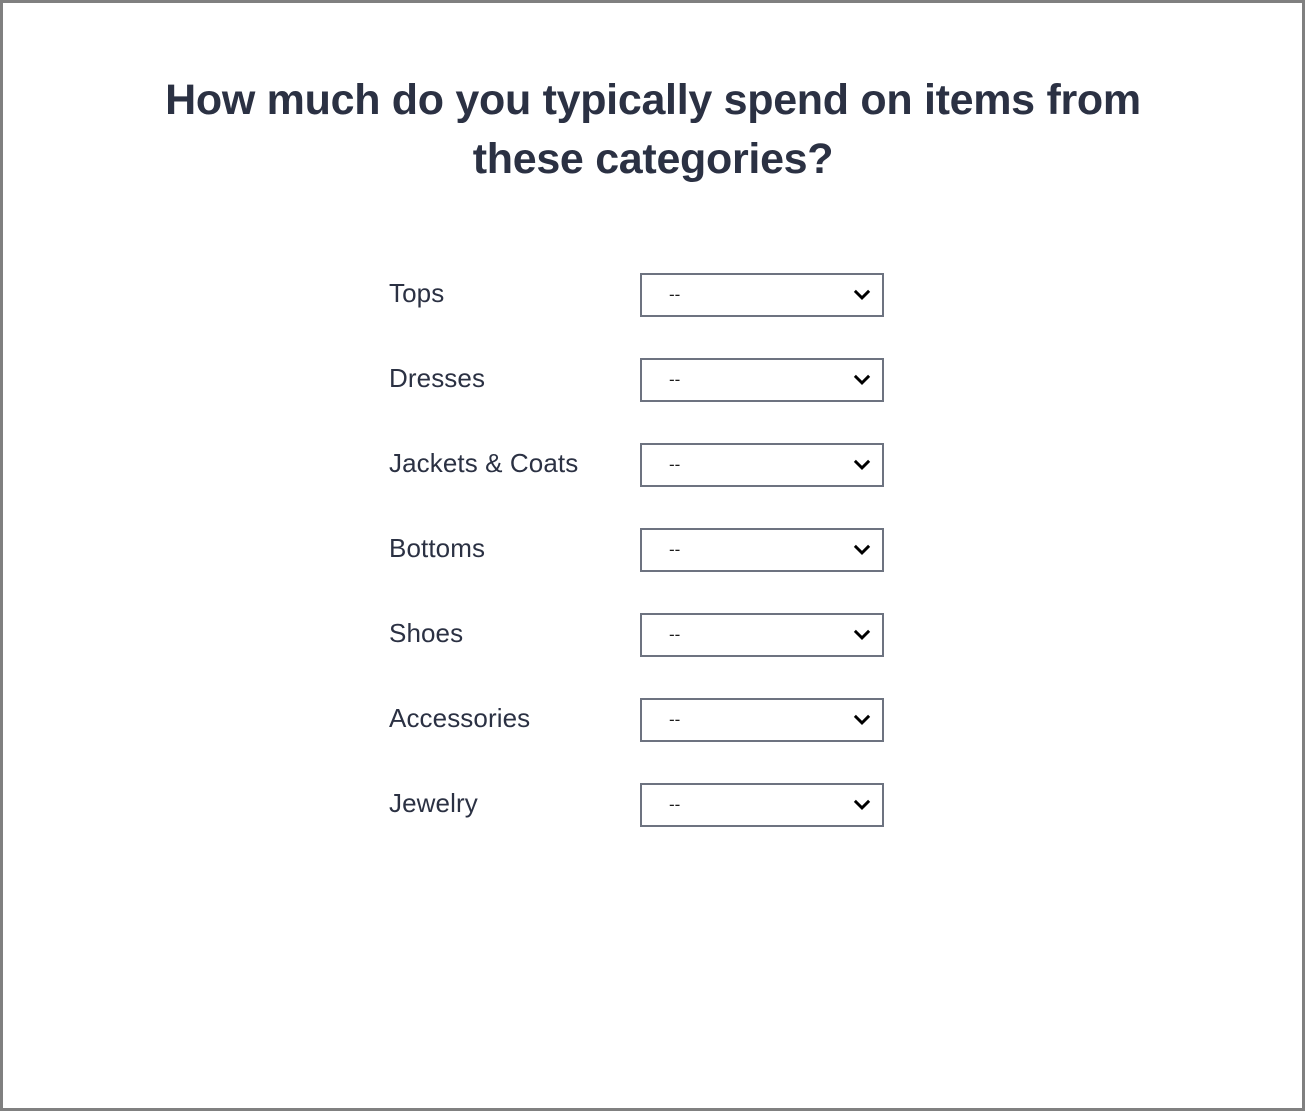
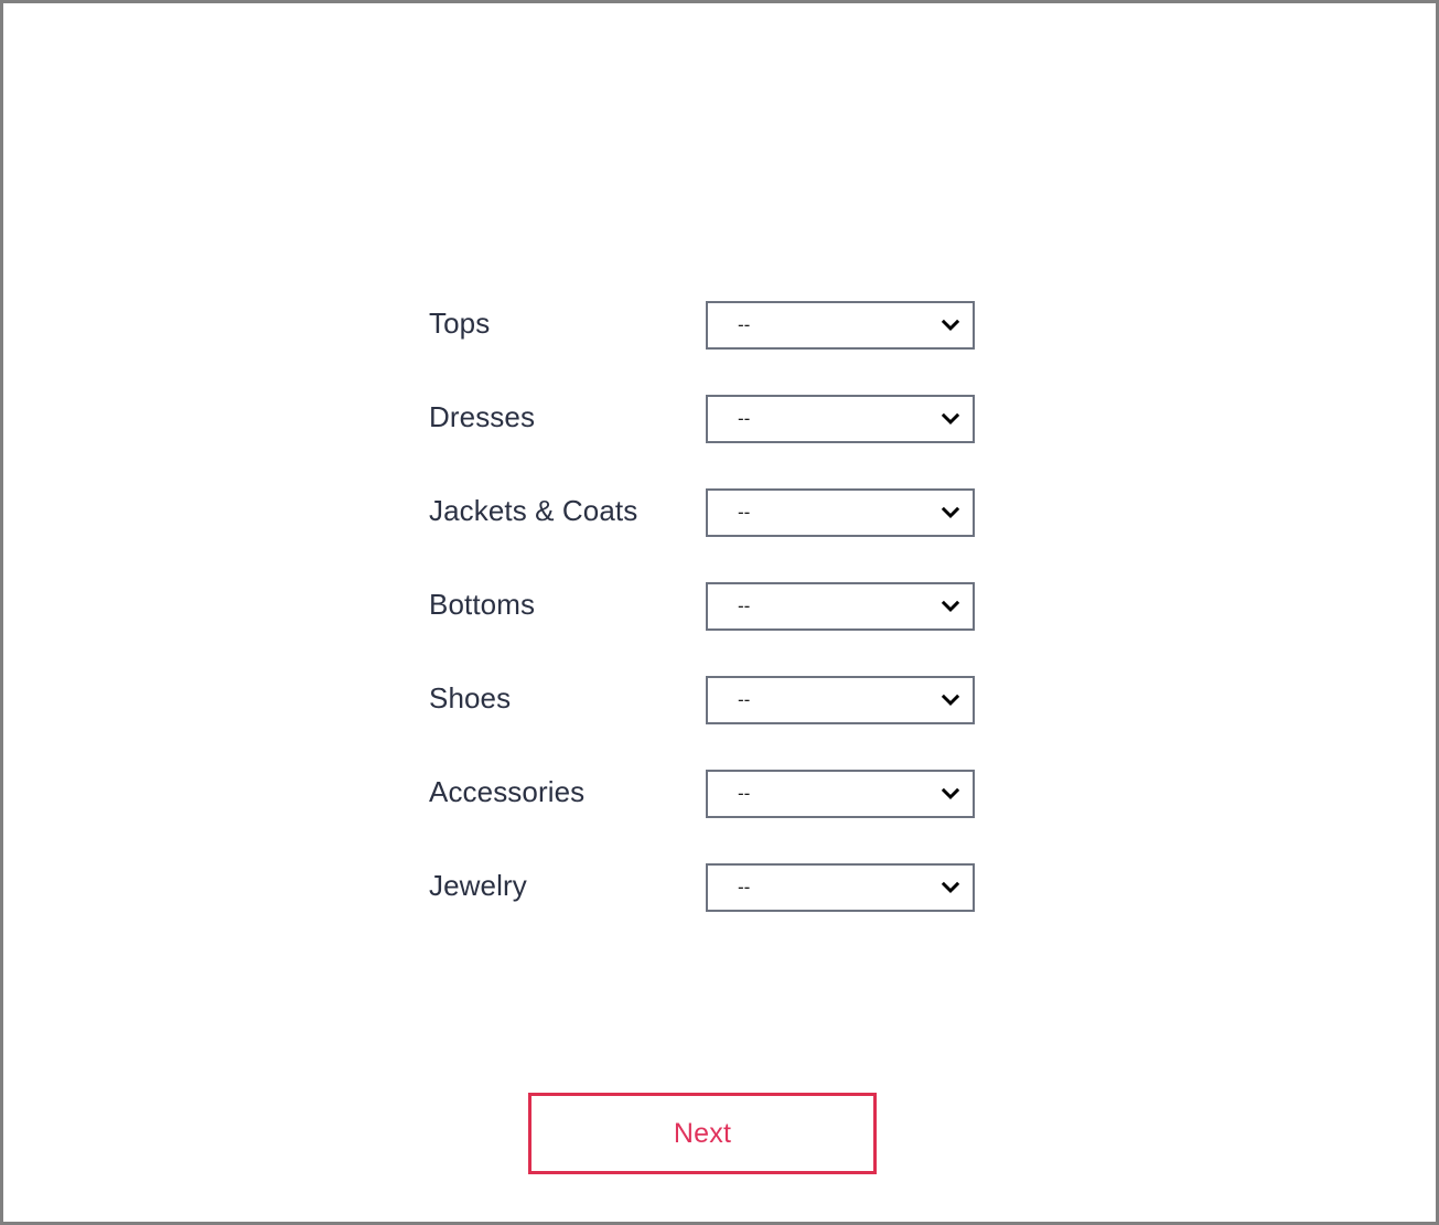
- How much do you typically spend on items from these categories?
  Tops
  --
  Dresses
  --
  Jackets & Coats
  --
  Bottoms
  --
  Shoes
  --
  Accessories
  --
  Jewelry
  --
+ Next
